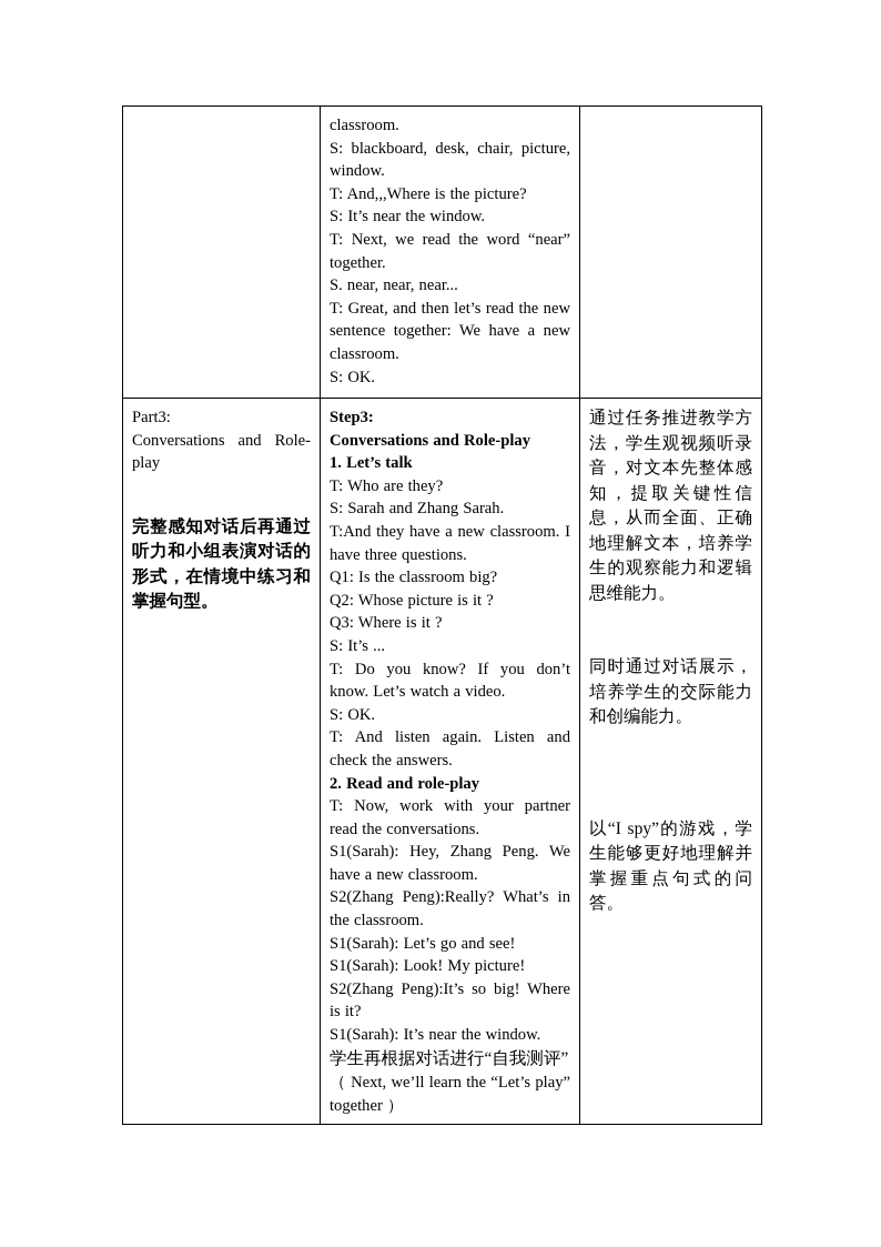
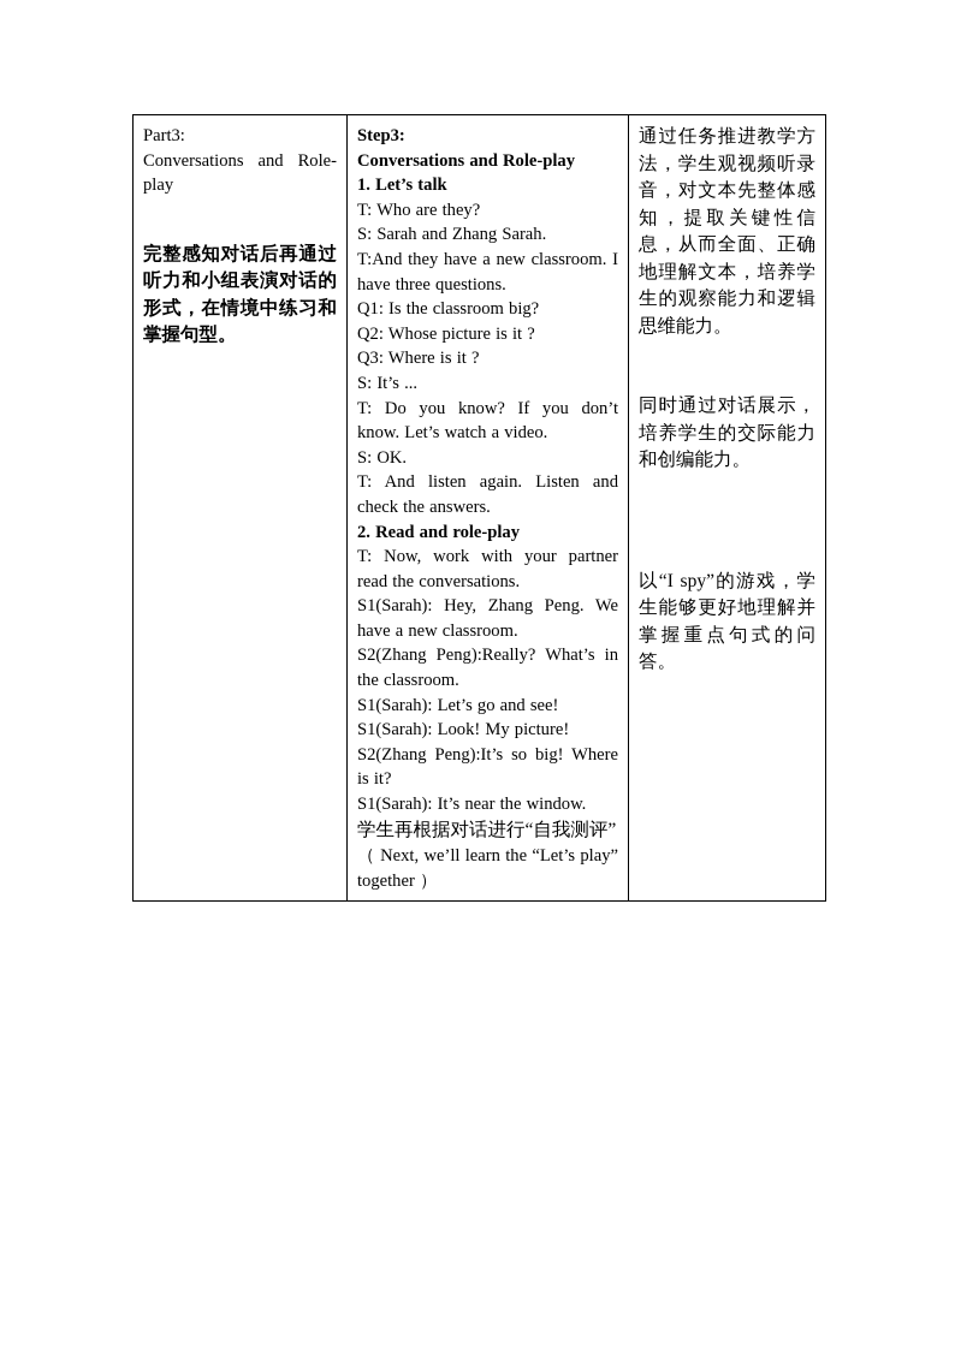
- 	classroom.S: blackboard, desk, chair, picture, window.T: And,,,Where is the picture?S: It’s near the window.T: Next, we read the word “near” together.S. near, near, near...T: Great, and then let’s read the new sentence together: We have a new classroom.S: OK.
  Part3:Conversations and Role-play完整感知对话后再通过听力和小组表演对话的形式，在情境中练习和掌握句型。	Step3:Conversations and Role-play1. Let’s talkT: Who are they?S: Sarah and Zhang Sarah.T:And they have a new classroom. I have three questions.Q1: Is the classroom big?Q2: Whose picture is it ?Q3: Where is it ?S: It’s ...T: Do you know? If you don’t know. Let’s watch a video.S: OK.T: And listen again. Listen and check the answers.2. Read and role-playT: Now, work with your partner read the conversations.S1(Sarah): Hey, Zhang Peng. We have a new classroom.S2(Zhang Peng):Really? What’s in the classroom.S1(Sarah): Let’s go and see!S1(Sarah): Look! My picture!S2(Zhang Peng):It’s so big! Where is it?S1(Sarah): It’s near the window.学生再根据对话进行“自我测评”（ Next, we’ll learn the “Let’s play” together ）	通过任务推进教学方法，学生观视频听录音，对文本先整体感知，提取关键性信息，从而全面、正确地理解文本，培养学生的观察能力和逻辑思维能力。同时通过对话展示，培养学生的交际能力和创编能力。以“I spy”的游戏，学生能够更好地理解并掌握重点句式的问答。
